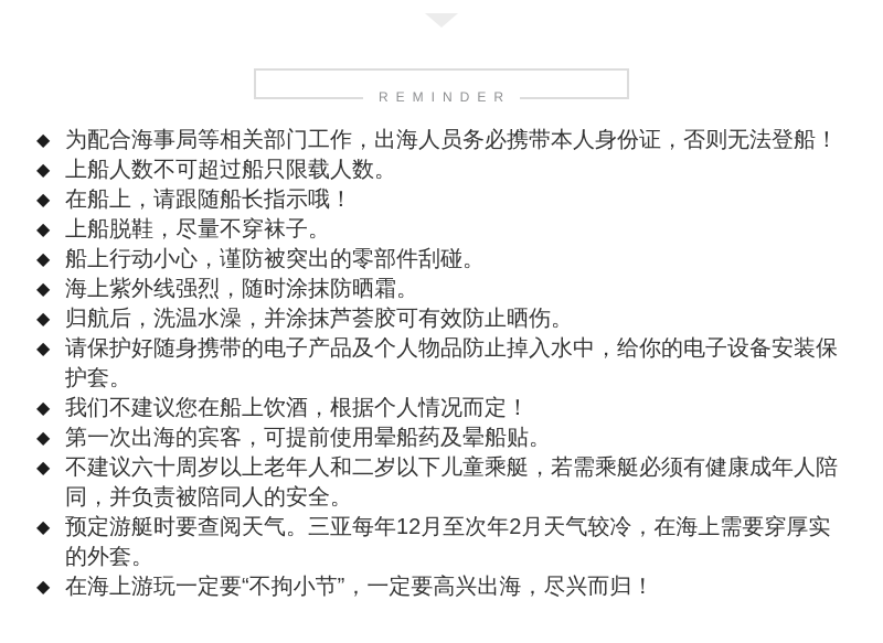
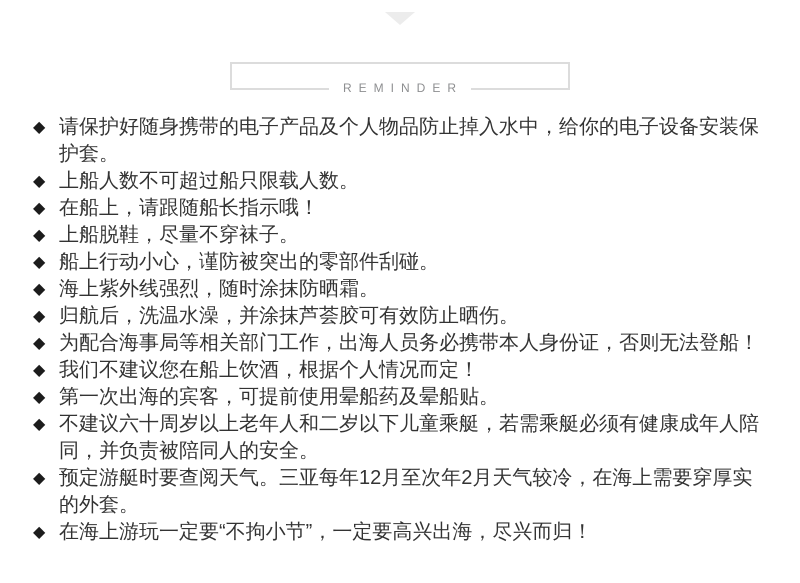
  REMINDER
  ◆
- 为配合海事局等相关部门工作，出海人员务必携带本人身份证，否则无法登船！
+ 请保护好随身携带的电子产品及个人物品防止掉入水中，给你的电子设备安装保护套。
  ◆
  上船人数不可超过船只限载人数。
  ◆
  在船上，请跟随船长指示哦！
  ◆
  上船脱鞋，尽量不穿袜子。
  ◆
  船上行动小心，谨防被突出的零部件刮碰。
  ◆
  海上紫外线强烈，随时涂抹防晒霜。
  ◆
  归航后，洗温水澡，并涂抹芦荟胶可有效防止晒伤。
  ◆
- 请保护好随身携带的电子产品及个人物品防止掉入水中，给你的电子设备安装保护套。
+ 为配合海事局等相关部门工作，出海人员务必携带本人身份证，否则无法登船！
  ◆
  我们不建议您在船上饮酒，根据个人情况而定！
  ◆
  第一次出海的宾客，可提前使用晕船药及晕船贴。
  ◆
  不建议六十周岁以上老年人和二岁以下儿童乘艇，若需乘艇必须有健康成年人陪同，并负责被陪同人的安全。
  ◆
  预定游艇时要查阅天气。三亚每年12月至次年2月天气较冷，在海上需要穿厚实的外套。
  ◆
  在海上游玩一定要“不拘小节”，一定要高兴出海，尽兴而归！
